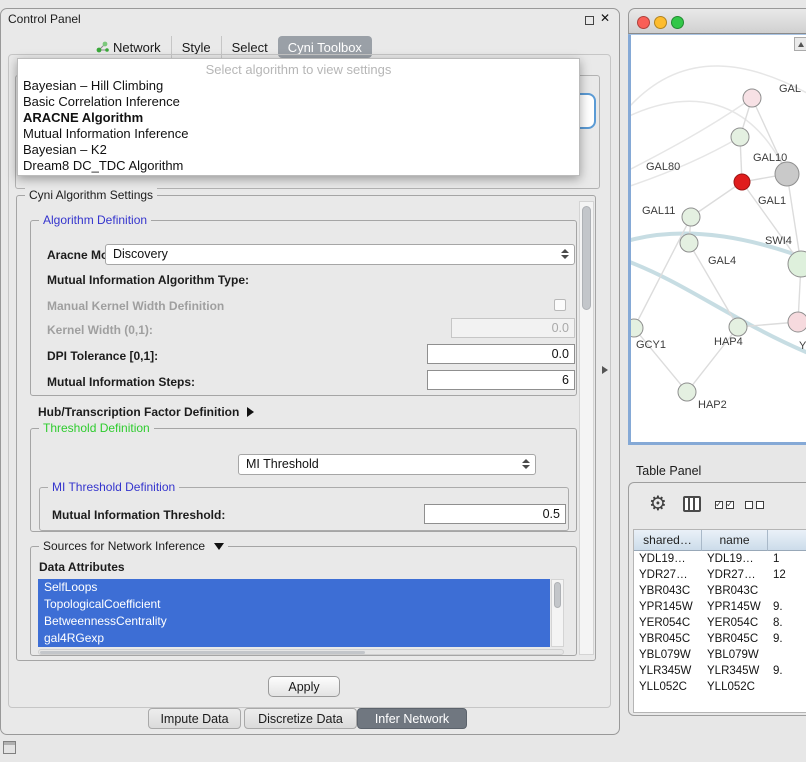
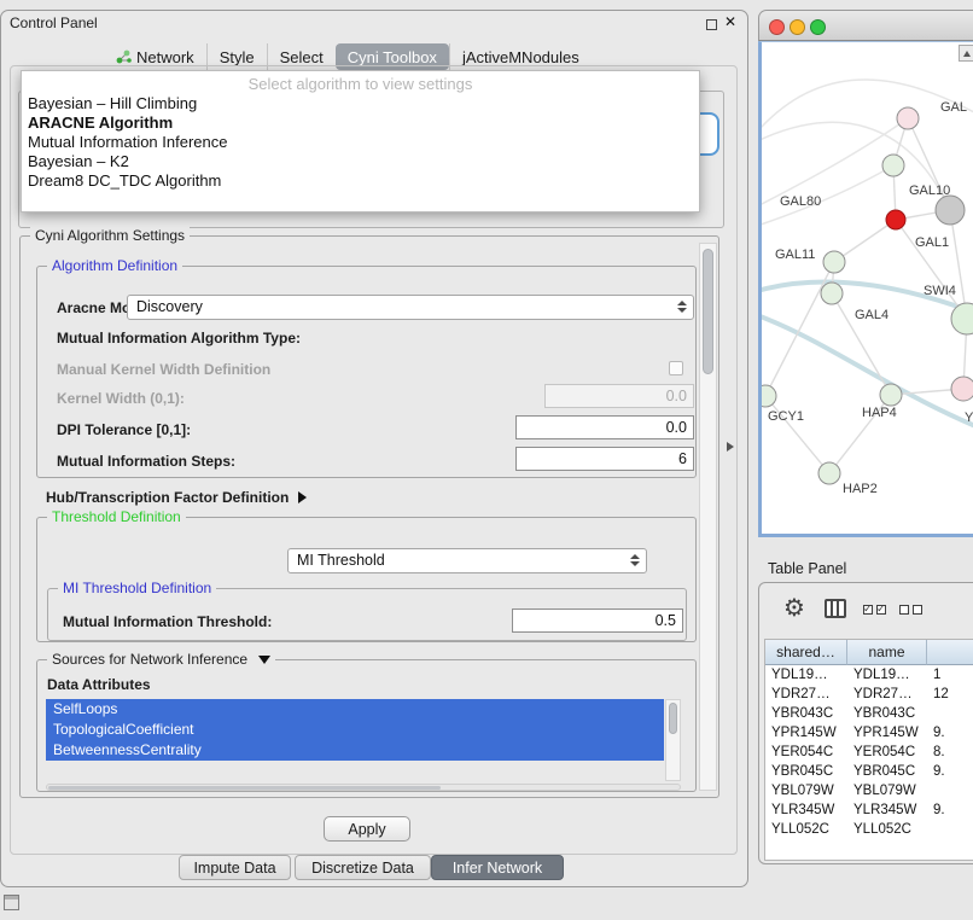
  Control Panel
  ✕
  Network
  Style
  Select
  Cyni Toolbox
+ jActiveMNodules
  Select algorithm to view settings
  Bayesian – Hill Climbing
- Basic Correlation Inference
  ARACNE Algorithm
  Mutual Information Inference
  Bayesian – K2
  Dream8 DC_TDC Algorithm
  Cyni Algorithm Settings
  Algorithm Definition
  Discovery
  Mutual Information Algorithm Type:
  Manual Kernel Width Definition
  Kernel Width (0,1):
  0.0
  DPI Tolerance [0,1]:
  0.0
  Mutual Information Steps:
  6
  Hub/Transcription Factor Definition
  Threshold Definition
  MI Threshold
  MI Threshold Definition
  Mutual Information Threshold:
  0.5
  Sources for Network Inference
  Data Attributes
  SelfLoops
  TopologicalCoefficient
  BetweennessCentrality
- gal4RGexp
  Apply
  Impute Data
  Discretize Data
  Infer Network
  GAL
  GAL80
  GAL10
  GAL11
  GAL1
  SWI4
  GAL4
  GCY1
  HAP4
  HAP2
  Y
  Table Panel
  ⚙
  shared…
  name
  YDL19…
  YDL19…
  1
  YDR27…
  YDR27…
  12
  YBR043C
  YBR043C
  YPR145W
  YPR145W
  9.
  YER054C
  YER054C
  8.
  YBR045C
  YBR045C
  9.
  YBL079W
  YBL079W
  YLR345W
  YLR345W
  9.
  YLL052C
  YLL052C
